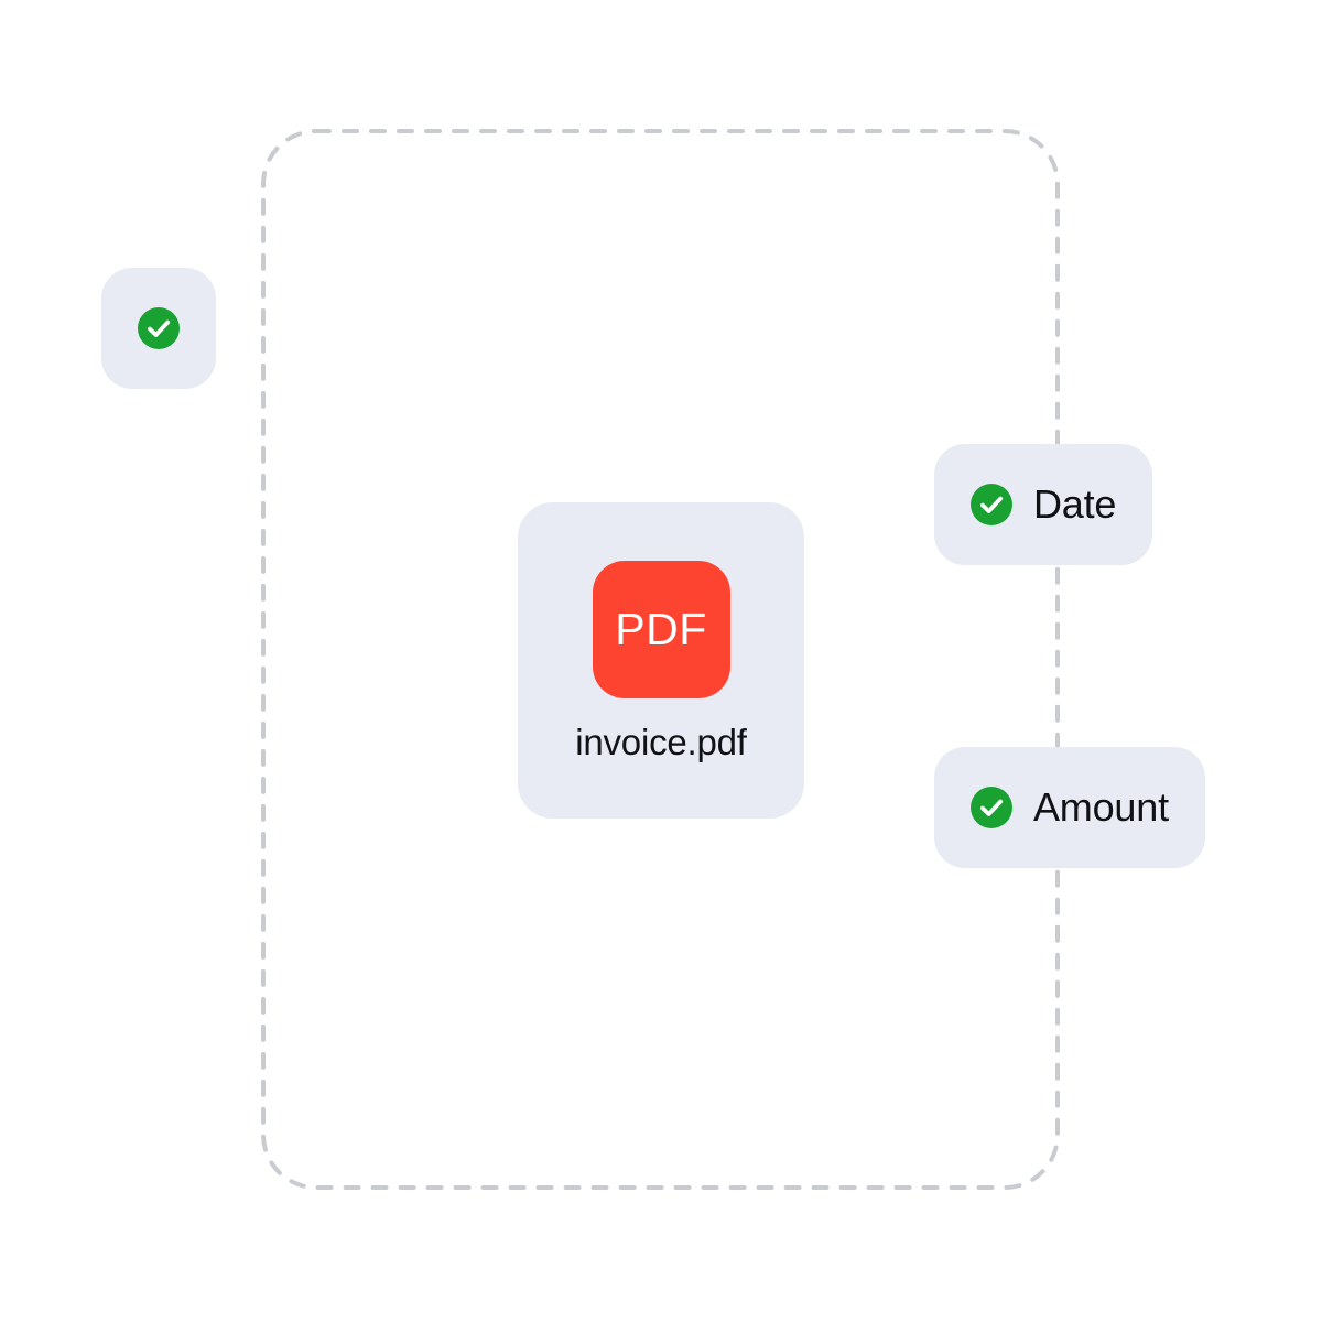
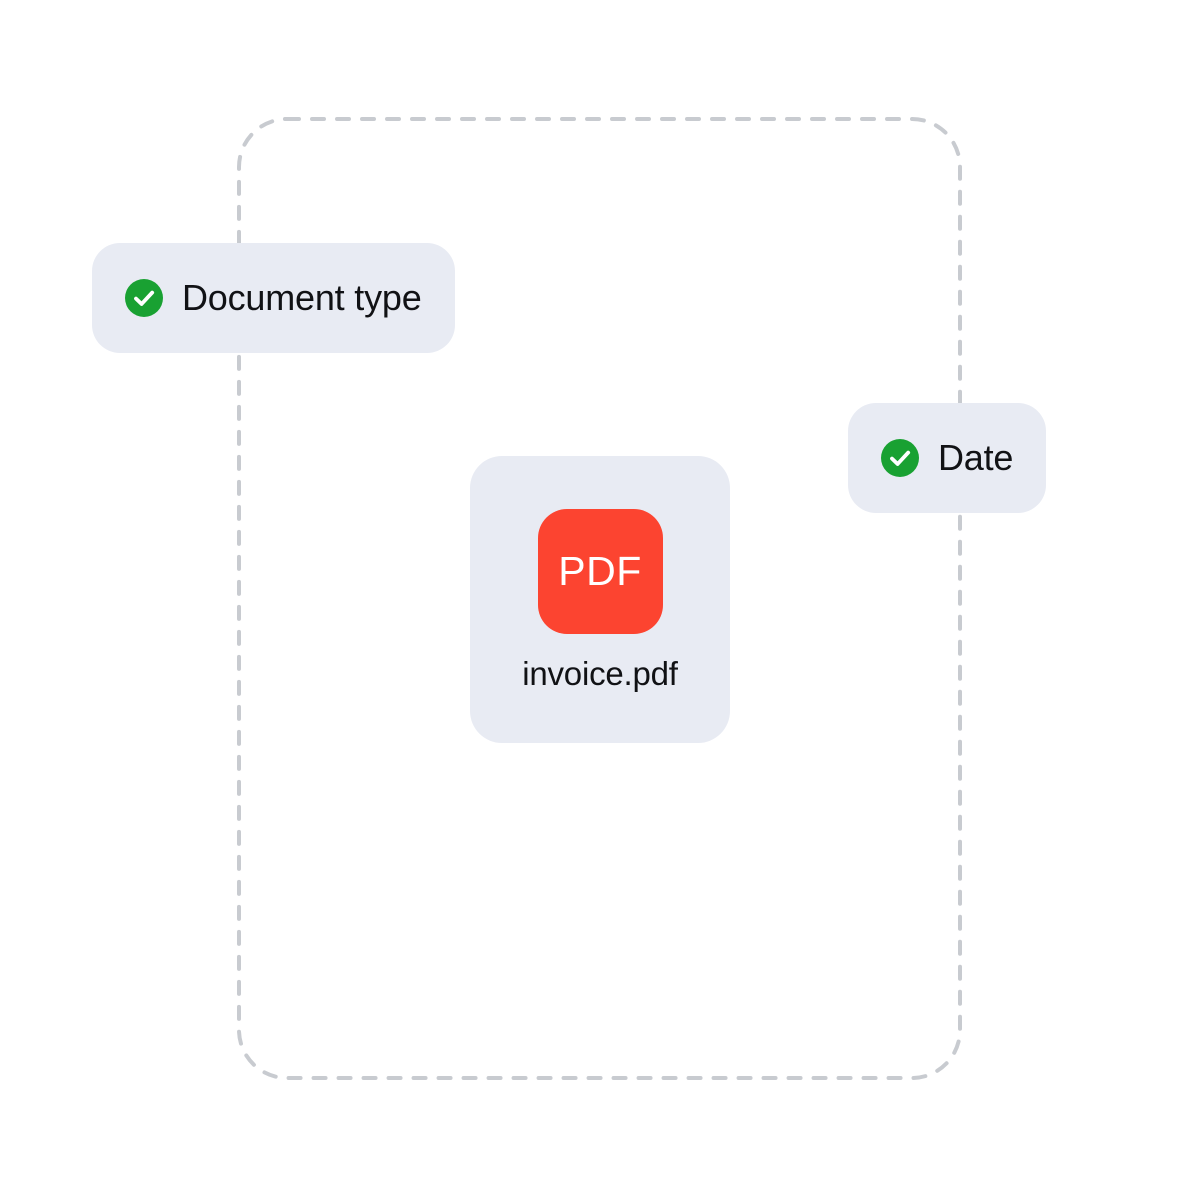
+ Document type
  Date
- Amount
  PDF
  invoice.pdf
